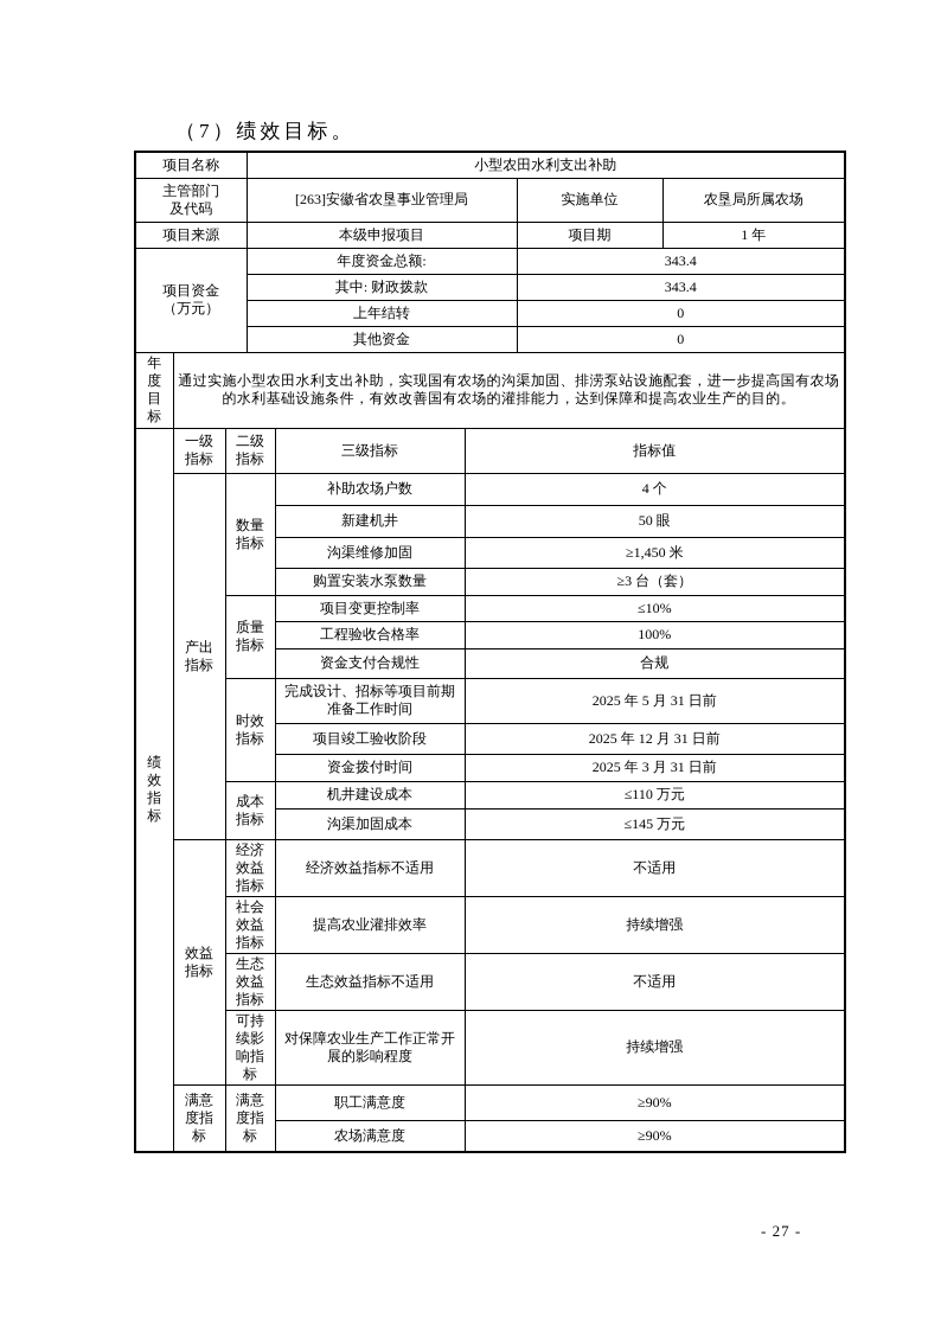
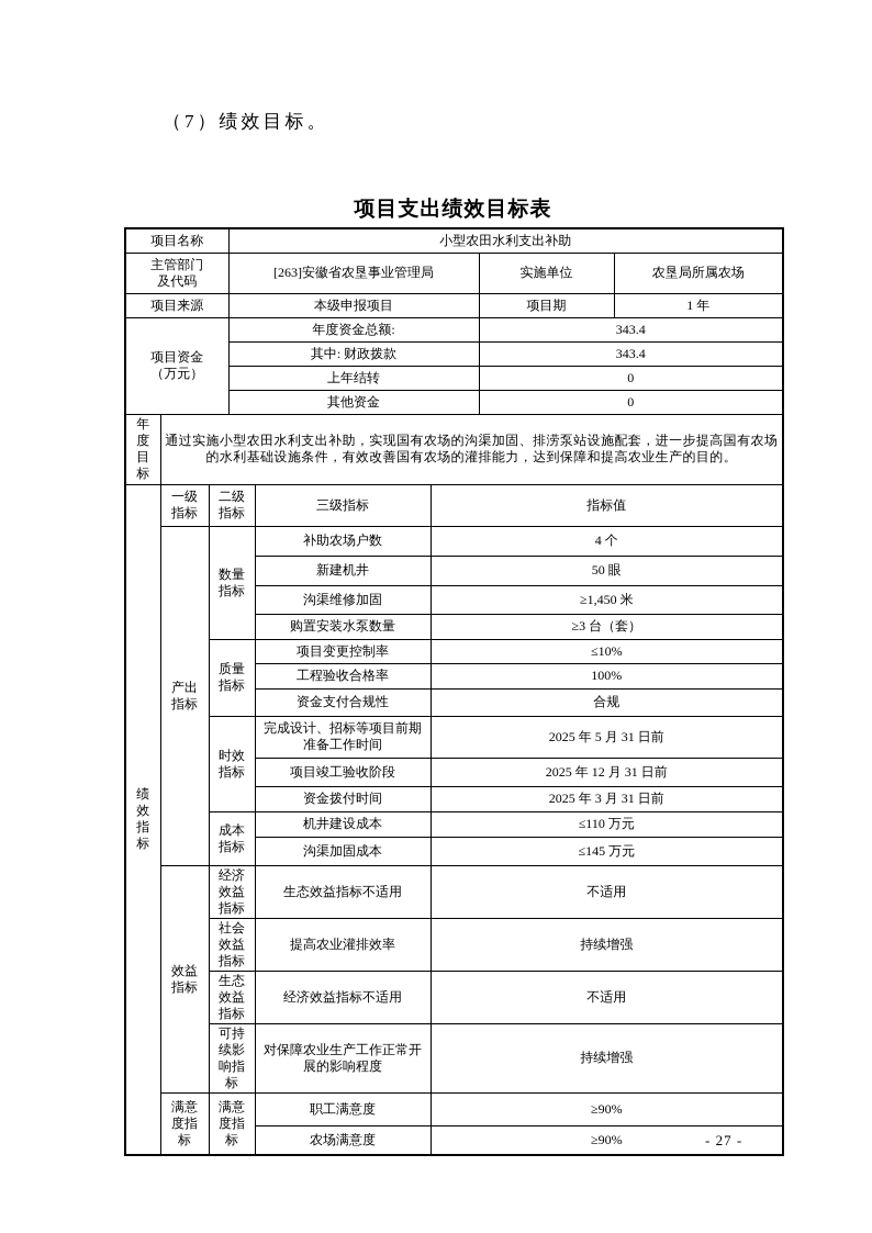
  （7）绩效目标。
+ 项目支出绩效目标表
  项目名称	小型农田水利支出补助
  主管部门 及代码	[263]安徽省农垦事业管理局	实施单位	农垦局所属农场
  项目来源	本级申报项目	项目期	1 年
  项目资金 （万元）	年度资金总额:	343.4
  其中: 财政拨款	343.4
  上年结转	0
  其他资金	0
  年 度 目 标	通过实施小型农田水利支出补助，实现国有农场的沟渠加固、排涝泵站设施配套，进一步提高国有农场的水利基础设施条件，有效改善国有农场的灌排能力，达到保障和提高农业生产的目的。
  绩 效 指 标	一级 指标	二级 指标	三级指标	指标值
  产出 指标	数量 指标	补助农场户数	4 个
  新建机井	50 眼
  沟渠维修加固	≥1,450 米
  购置安装水泵数量	≥3 台（套）
  质量 指标	项目变更控制率	≤10%
  工程验收合格率	100%
  资金支付合规性	合规
  时效 指标	完成设计、招标等项目前期准备工作时间	2025 年 5 月 31 日前
  项目竣工验收阶段	2025 年 12 月 31 日前
  资金拨付时间	2025 年 3 月 31 日前
  成本 指标	机井建设成本	≤110 万元
  沟渠加固成本	≤145 万元
- 效益 指标	经济 效益 指标	经济效益指标不适用	不适用
+ 效益 指标	经济 效益 指标	生态效益指标不适用	不适用
  社会 效益 指标	提高农业灌排效率	持续增强
- 生态 效益 指标	生态效益指标不适用	不适用
+ 生态 效益 指标	经济效益指标不适用	不适用
  可持 续影 响指 标	对保障农业生产工作正常开展的影响程度	持续增强
  满意 度指 标	满意 度指 标	职工满意度	≥90%
  农场满意度	≥90%
  - 27 -
